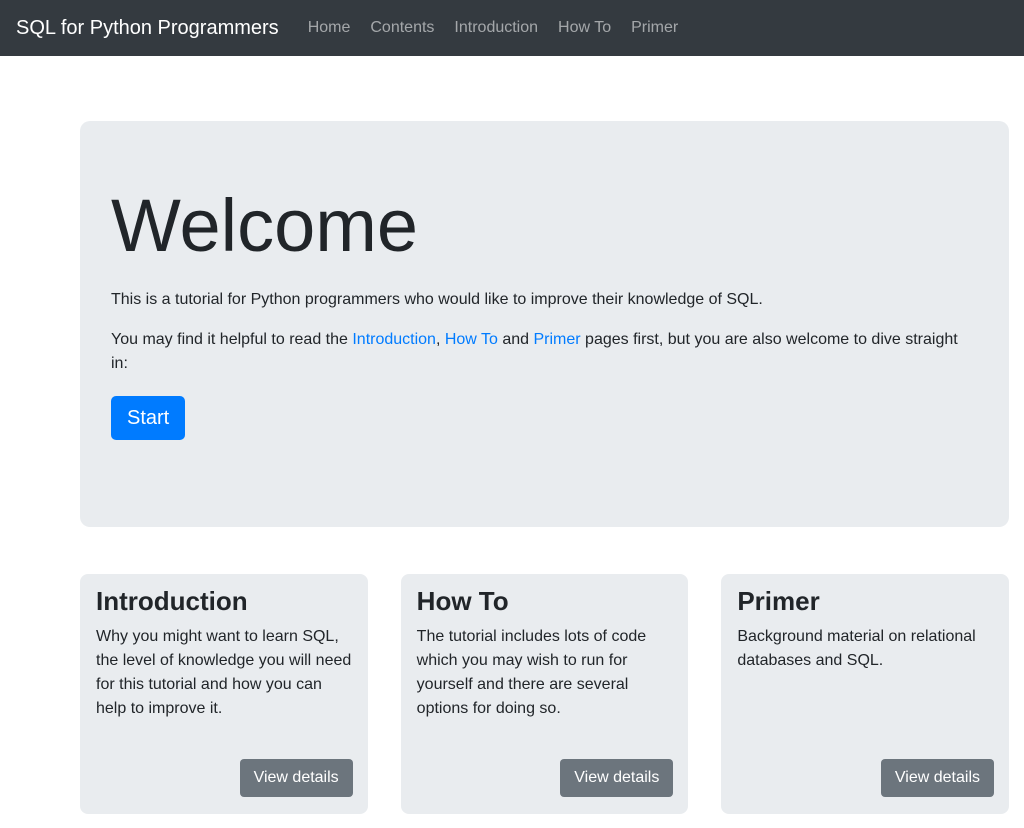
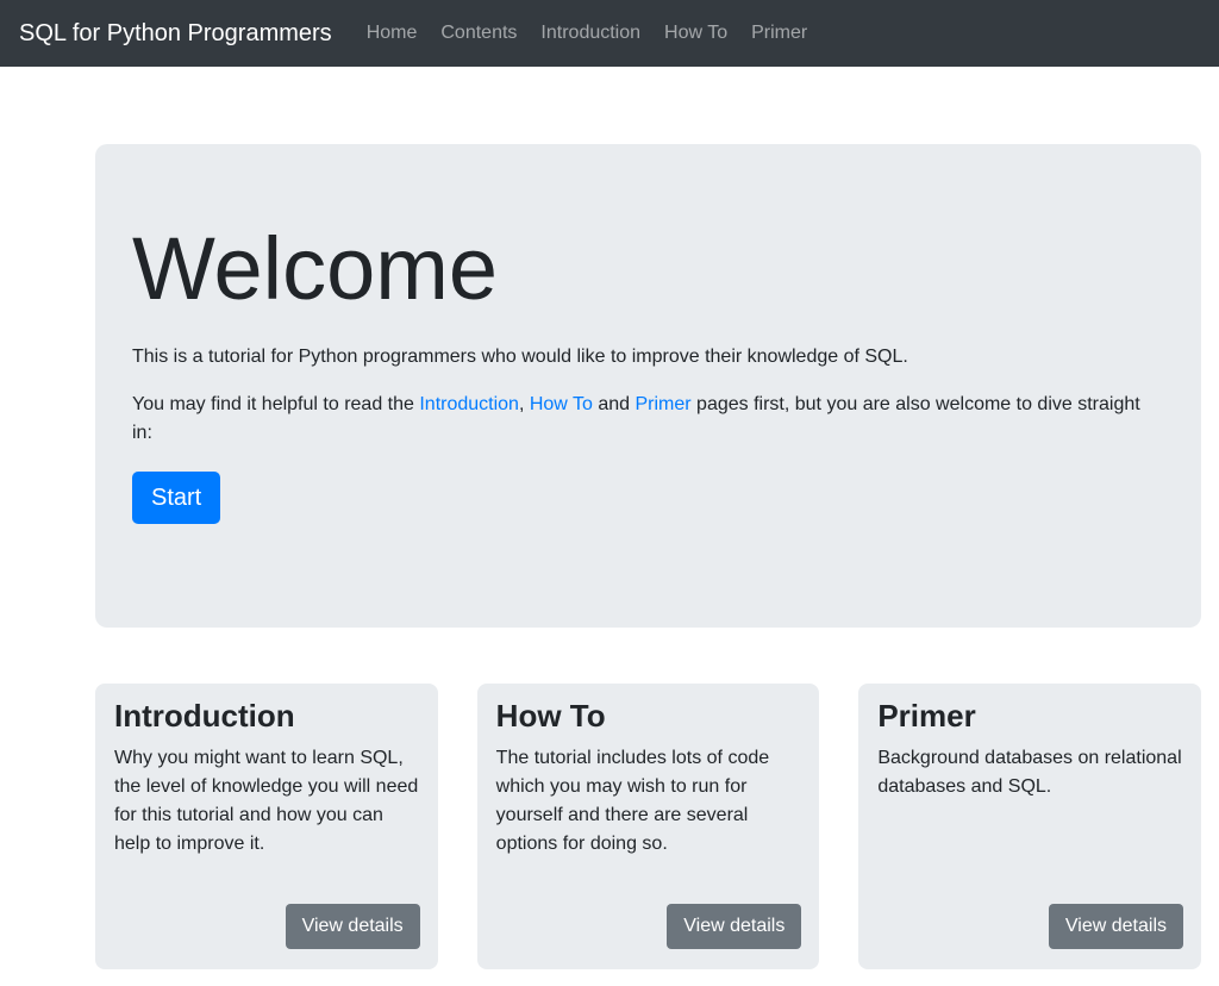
  SQL for Python Programmers
  Home
  Contents
  Introduction
  How To
  Primer
  Welcome
  This is a tutorial for Python programmers who would like to improve their knowledge of SQL.
  You may find it helpful to read the Introduction, How To and Primer pages first, but you are also welcome to dive straight in:
  Start
  Introduction
  Why you might want to learn SQL, the level of knowledge you will need for this tutorial and how you can help to improve it.
  View details
  How To
  The tutorial includes lots of code which you may wish to run for yourself and there are several options for doing so.
  View details
  Primer
- Background material on relational databases and SQL.
+ Background databases on relational databases and SQL.
  View details
